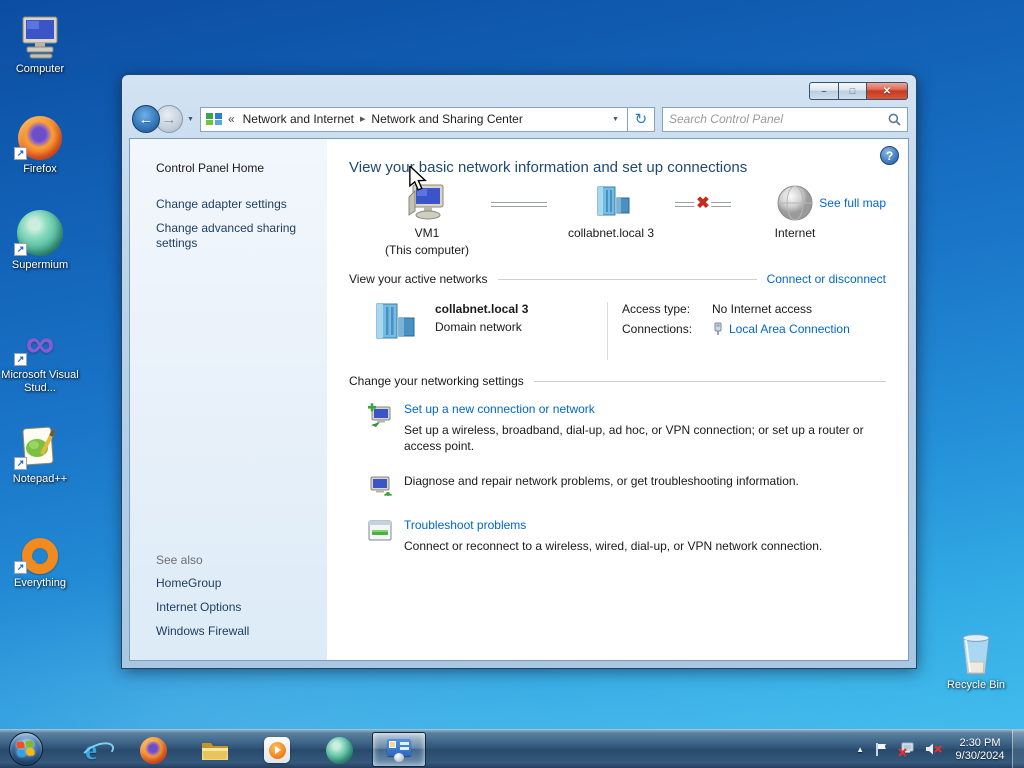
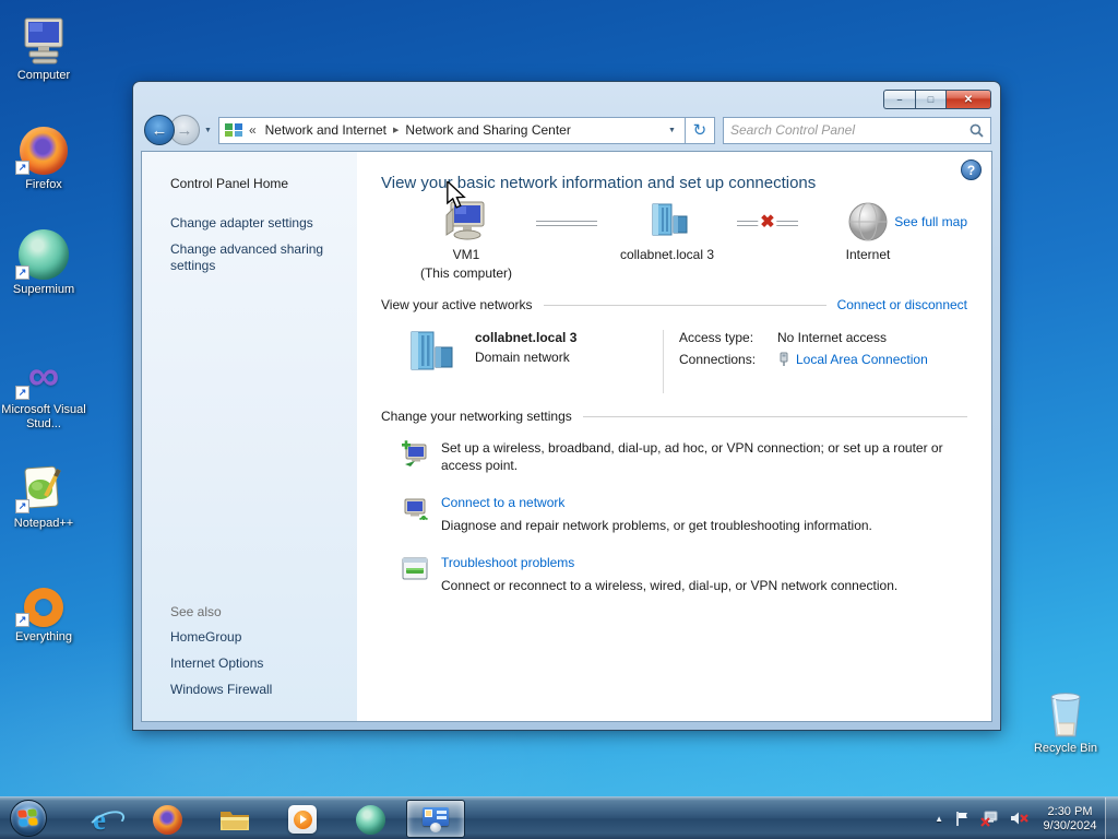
  Computer
  ↗
  Firefox
  ↗
  Supermium
  ∞
  ↗
  Microsoft Visual Stud...
  ↗
  Notepad++
  ↗
  Everything
  Recycle Bin
  –
  □
  ✕
  ←
  →
  «
  Network and Internet
  Network and Sharing Center
  ↻
  Search Control Panel
  Control Panel Home
  Change adapter settings
  Change advanced sharing settings
  See also
  HomeGroup
  Internet Options
  Windows Firewall
  ?
  View you basic network information and set up connections
  See full map
  VM1
  (This computer)
  collabnet.local 3
  ✖
  Internet
  View your active networks
  Connect or disconnect
  collabnet.local 3
  Domain network
  Access type:
  No Internet access
  Connections:
  Local Area Connection
  Change your networking settings
- Set up a new connection or network
  Set up a wireless, broadband, dial-up, ad hoc, or VPN connection; or set up a router or access point.
+ Connect to a network
  Diagnose and repair network problems, or get troubleshooting information.
  Troubleshoot problems
  Connect or reconnect to a wireless, wired, dial-up, or VPN network connection.
  e
  ▲
  2:30 PM
  9/30/2024
